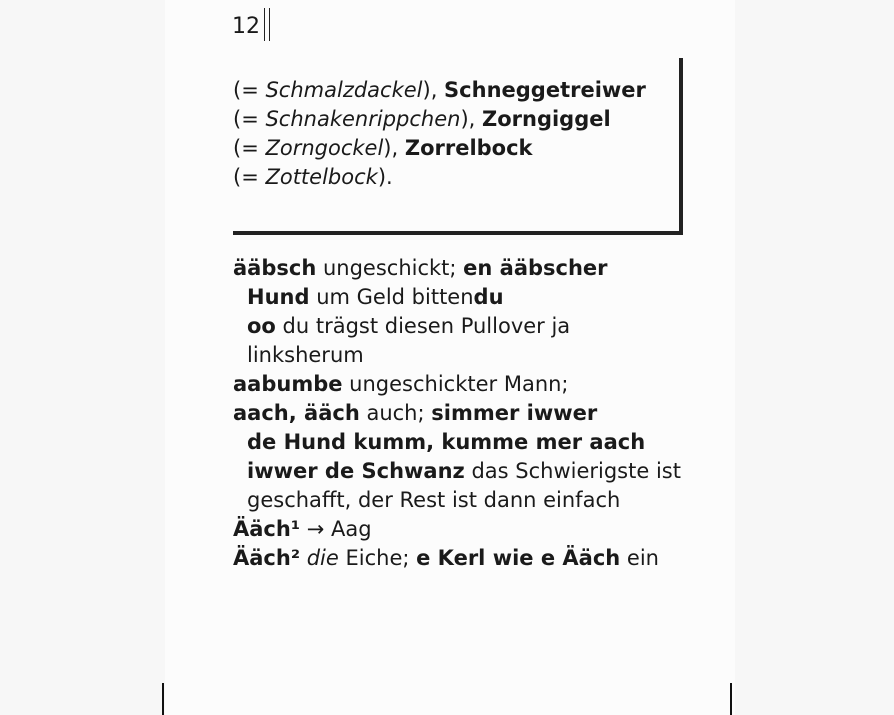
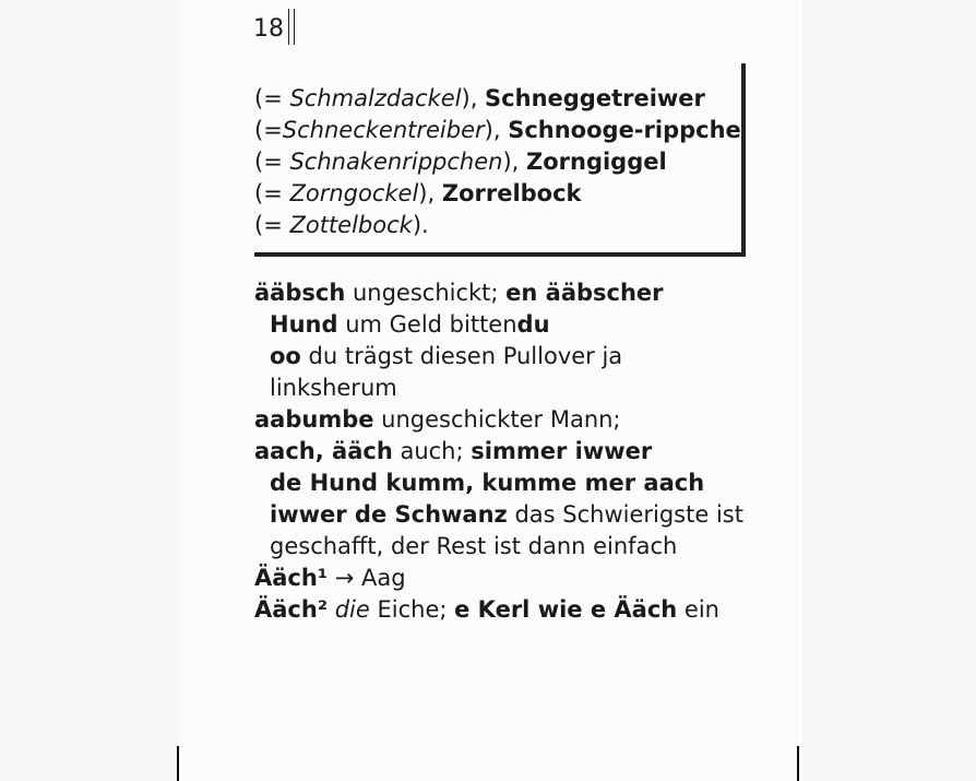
- 12
+ 18
  (= Schmalzdackel), Schneggetreiwer
+ (=Schneckentreiber), Schnooge-rippche
  (= Schnakenrippchen), Zorngiggel
  (= Zorngockel), Zorrelbock
  (= Zottelbock).
  ääbsch ungeschickt; en ääbscher
  Hund um Geld bittendu
  oo du trägst diesen Pullover ja
  linksherum
  aabumbe ungeschickter Mann;
  aach, ääch auch; simmer iwwer
  de Hund kumm, kumme mer aach
  iwwer de Schwanz das Schwierigste ist
  geschafft, der Rest ist dann einfach
  Ääch¹ → Aag
  Ääch² die Eiche; e Kerl wie e Ääch ein
